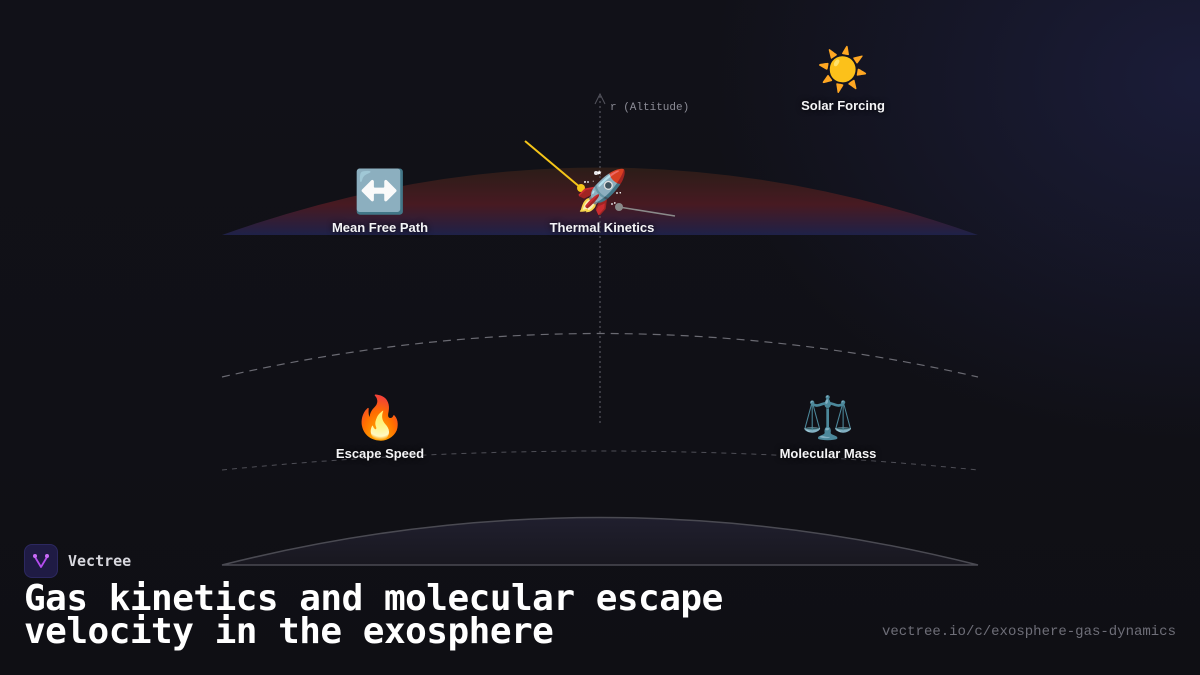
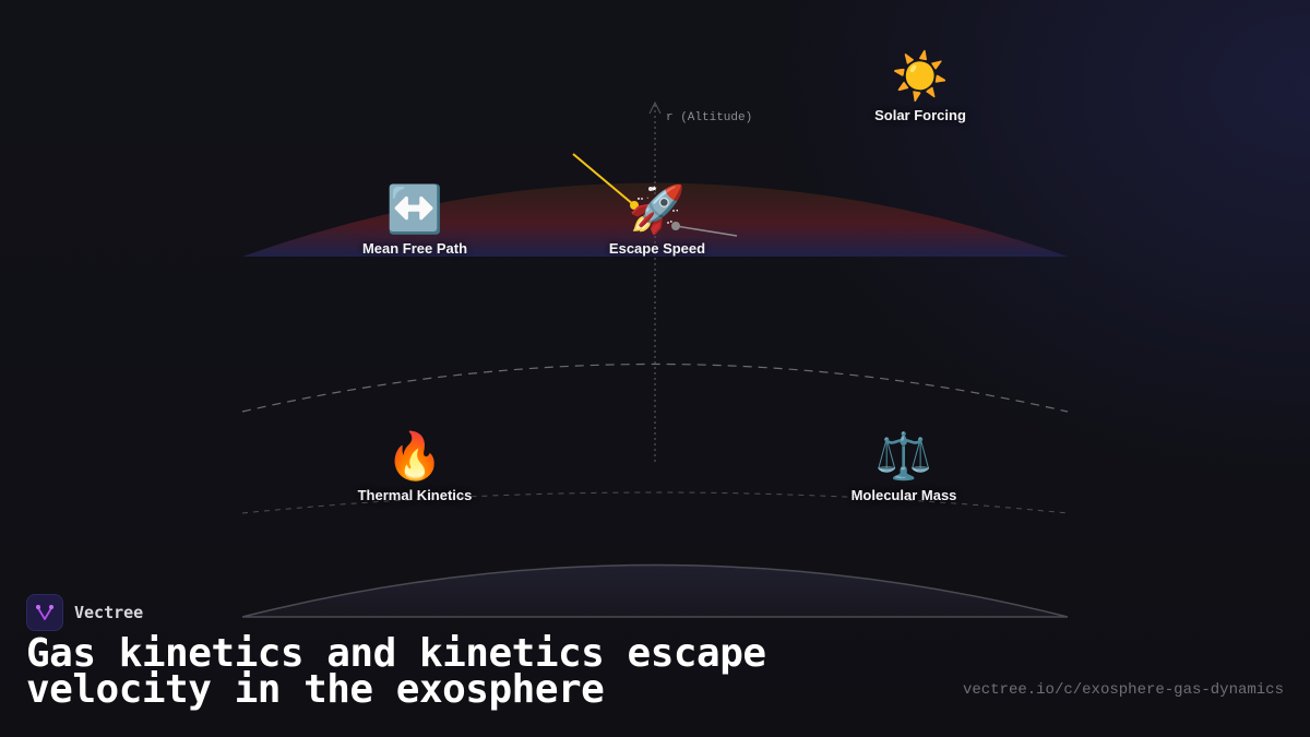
  r (Altitude)
  ☀️
  Solar Forcing
  ↔️
  Mean Free Path
  🚀
- Thermal Kinetics
+ Escape Speed
  🔥
- Escape Speed
+ Thermal Kinetics
  ⚖️
  Molecular Mass
  Vectree
- Gas kinetics and molecular escape
+ Gas kinetics and kinetics escape
  velocity in the exosphere
  vectree.io/c/exosphere-gas-dynamics
